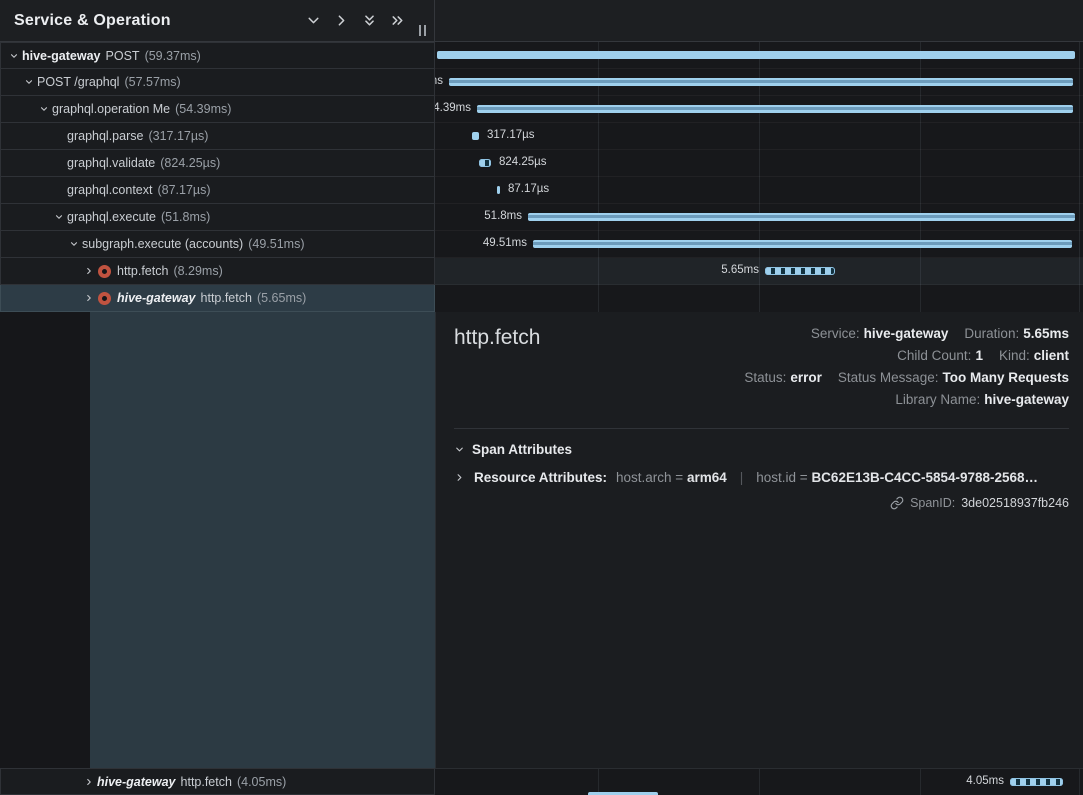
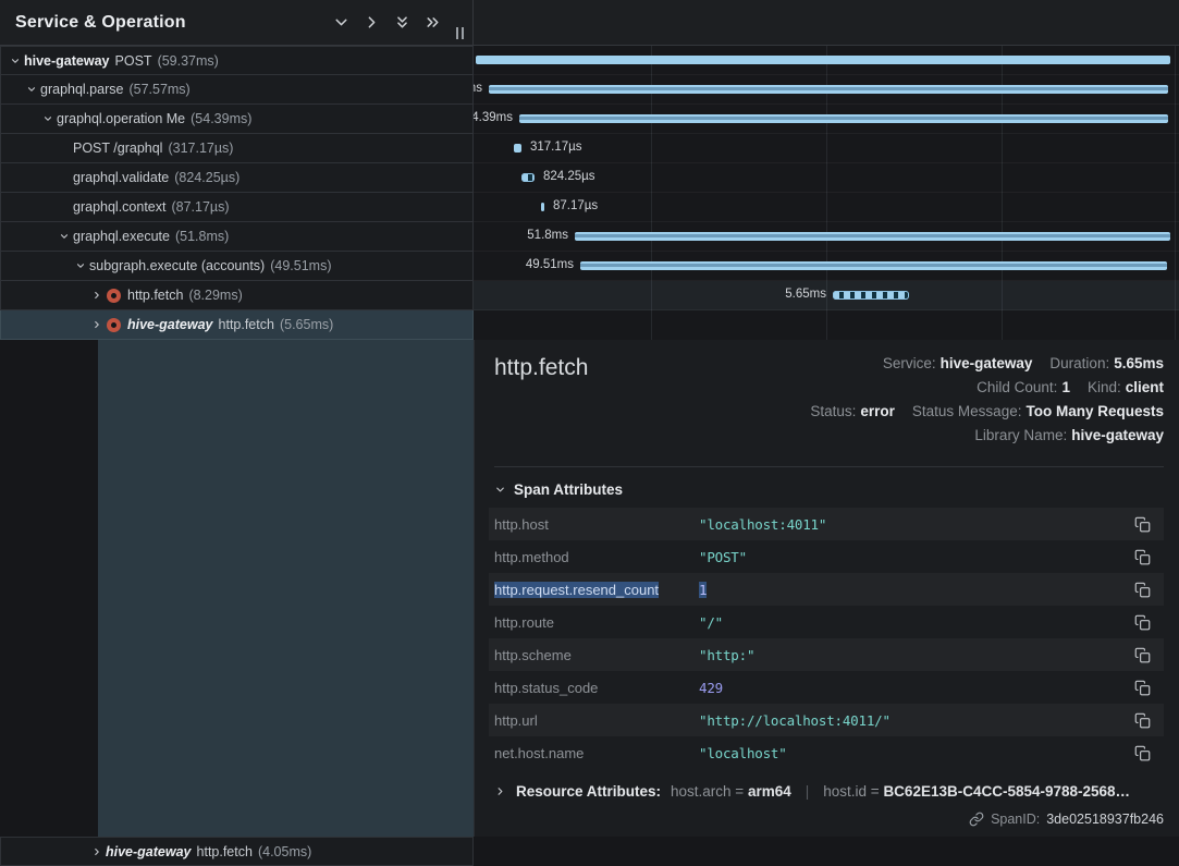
  Service & Operation
  hive-gateway
  POST
  (59.37ms)
- POST /graphql
+ graphql.parse
  (57.57ms)
  graphql.operation Me
  (54.39ms)
- graphql.parse
+ POST /graphql
  (317.17µs)
  graphql.validate
  (824.25µs)
  graphql.context
  (87.17µs)
  graphql.execute
  (51.8ms)
  subgraph.execute (accounts)
  (49.51ms)
  http.fetch
  (8.29ms)
  hive-gateway
  http.fetch
  (5.65ms)
  4.39ms
  317.17µs
  824.25µs
  87.17µs
  51.8ms
  49.51ms
  5.65ms
  http.fetch
  Service: hive-gateway
  Duration: 5.65ms
  Child Count: 1
  Kind: client
  Status: error
  Status Message: Too Many Requests
  Library Name: hive-gateway
  Span Attributes
+ http.host
+ "localhost:4011"
+ http.method
+ "POST"
+ http.request.resend_count
+ 1
+ http.route
+ "/"
+ http.scheme
+ "http:"
+ http.status_code
+ 429
+ http.url
+ "http://localhost:4011/"
+ net.host.name
+ "localhost"
  Resource Attributes:
  host.arch = arm64
  |
  host.id = BC62E13B-C4CC-5854-9788-2568…
  SpanID:
  3de02518937fb246
  hive-gateway
  http.fetch
  (4.05ms)
- 4.05ms
